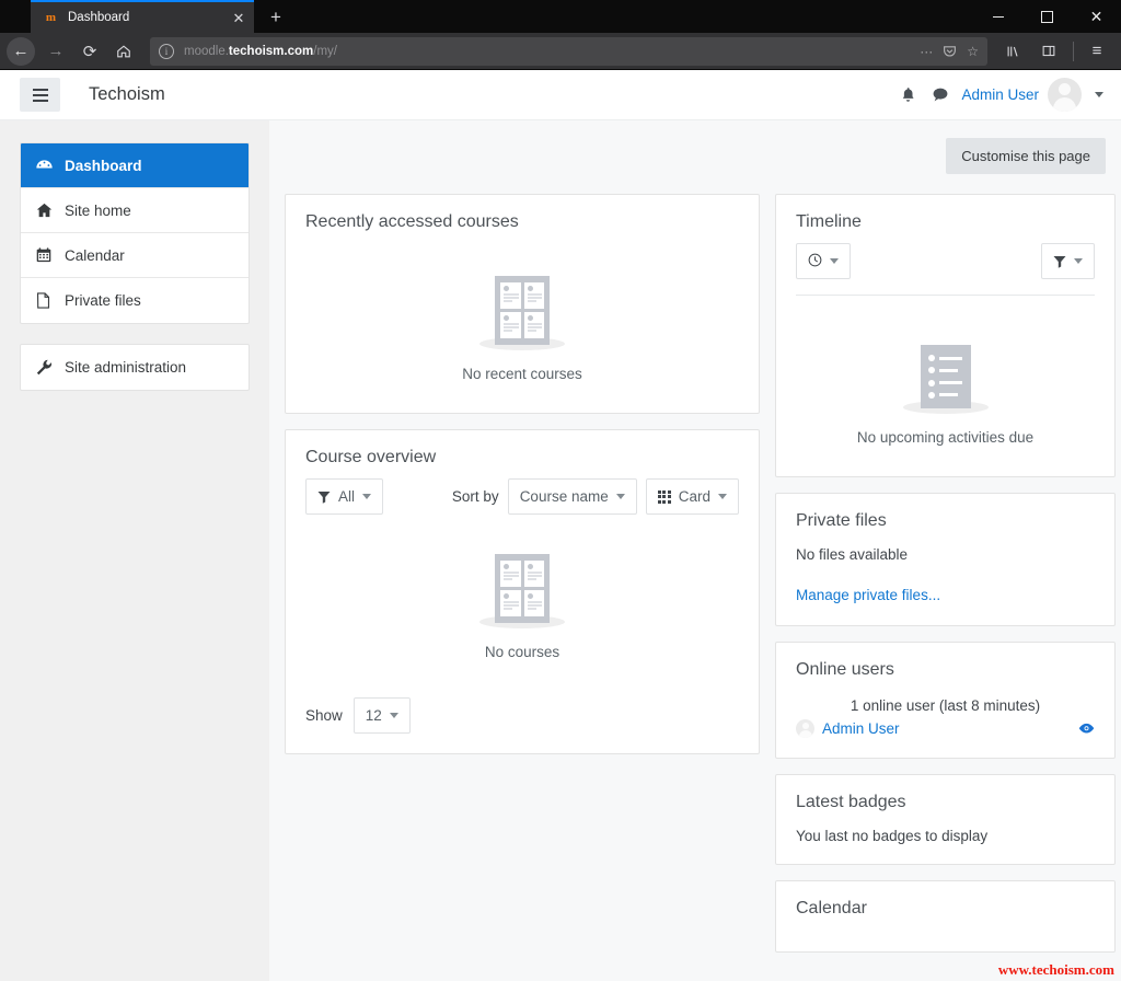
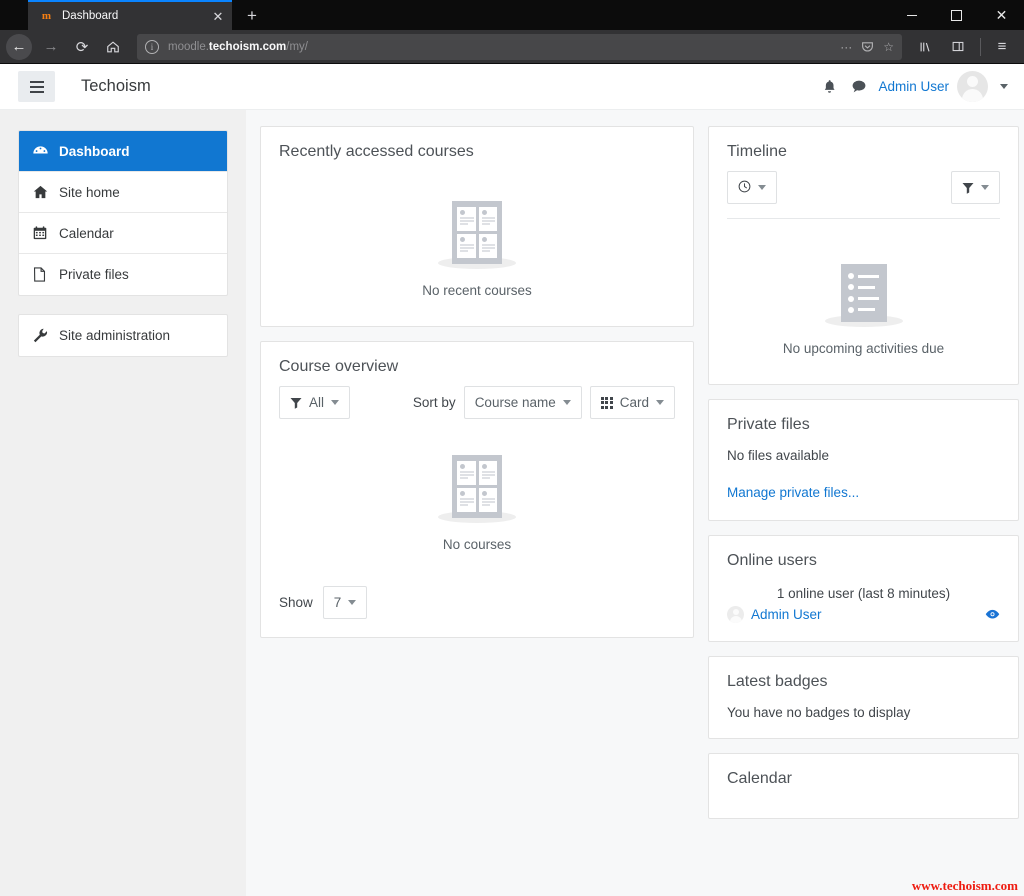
  m
  Dashboard
  ✕
  +
  ✕
  ←
  →
  ⟳
  i
  moodle.techoism.com/my/
  ···
  ☆
  ≡
  Techoism
  Admin User
  Dashboard
  Site home
  Calendar
  Private files
  Site administration
- Customise this page
  Recently accessed courses
  No recent courses
  Course overview
  All
  Sort by
  Course name
  Card
  No courses
  Show
- 12
+ 7
  Timeline
  No upcoming activities due
  Private files
  No files available
  Manage private files...
  Online users
  1 online user (last 8 minutes)
  Admin User
  Latest badges
- You last no badges to display
+ You have no badges to display
  Calendar
  www.techoism.com
